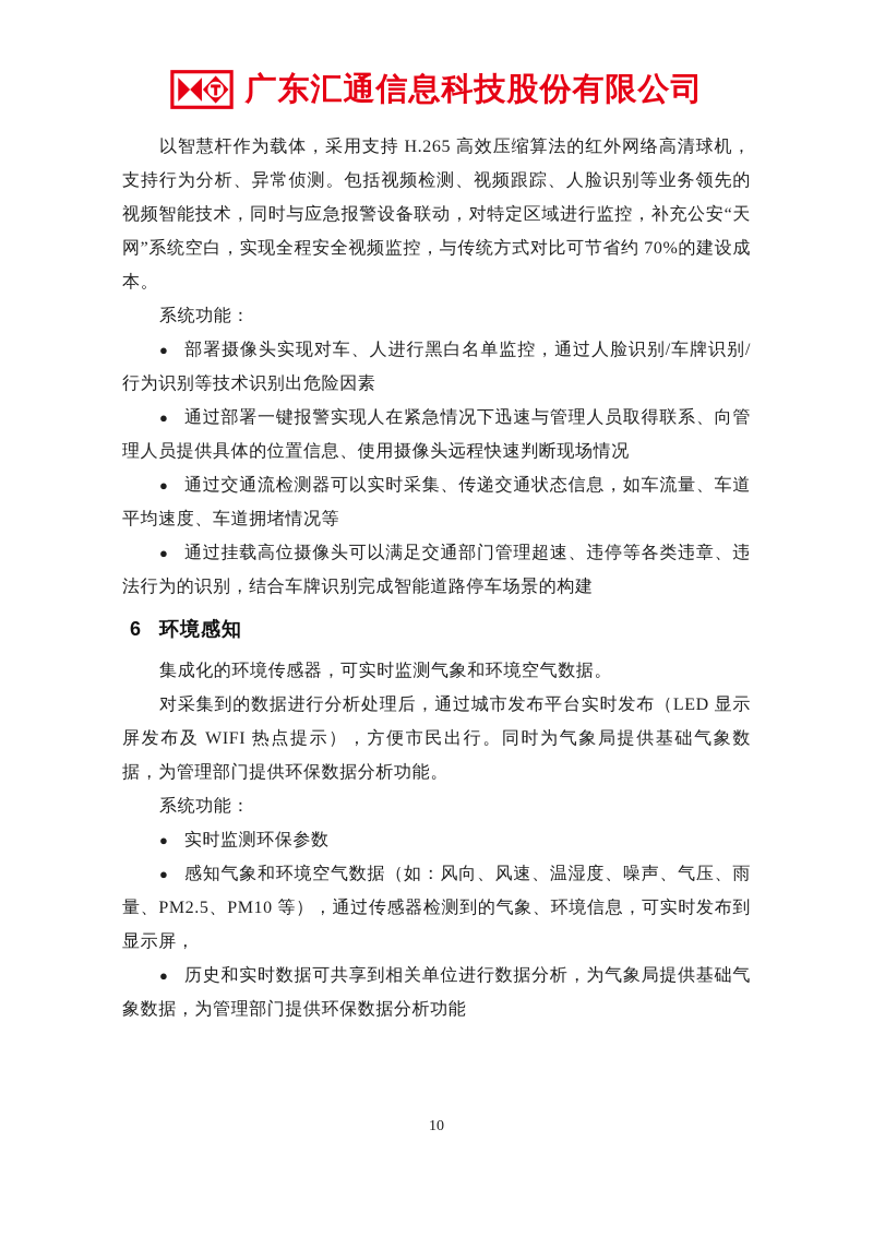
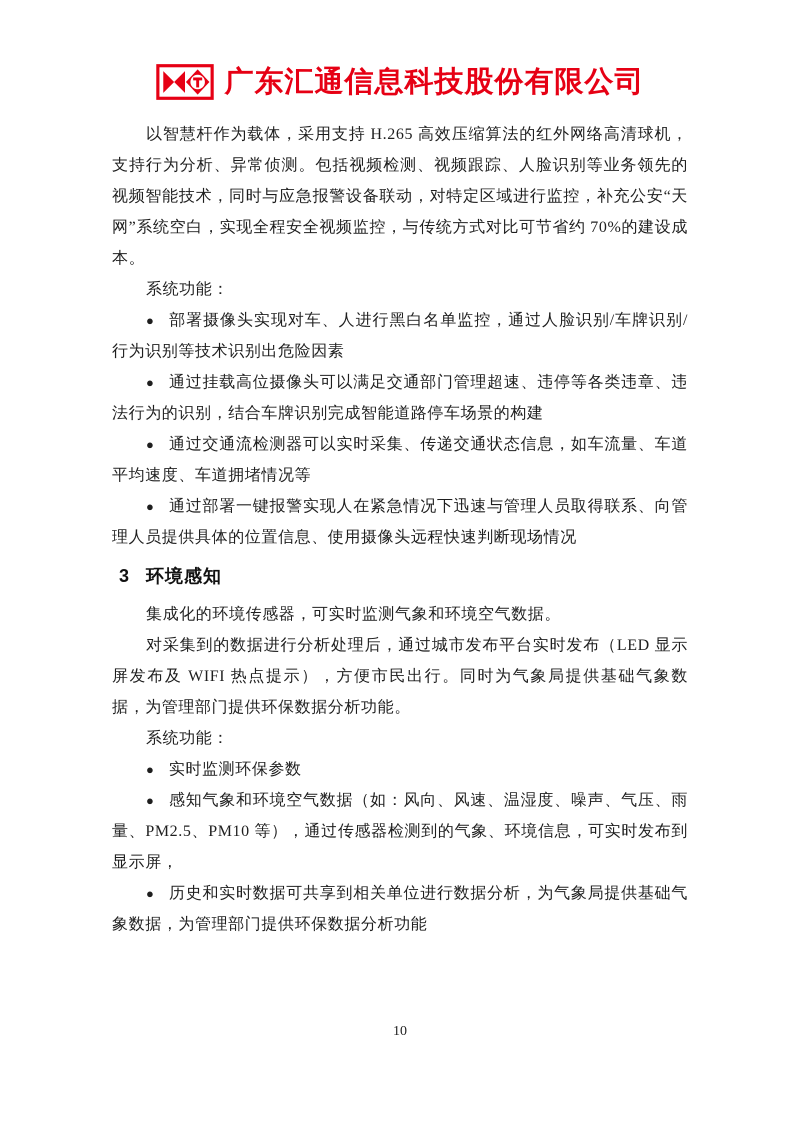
  广东汇通信息科技股份有限公司
  以智慧杆作为载体，采用支持 H.265 高效压缩算法的红外网络高清球机，支持行为分析、异常侦测。包括视频检测、视频跟踪、人脸识别等业务领先的视频智能技术，同时与应急报警设备联动，对特定区域进行监控，补充公安“天网”系统空白，实现全程安全视频监控，与传统方式对比可节省约 70%的建设成本。
  系统功能：
  ● 部署摄像头实现对车、人进行黑白名单监控，通过人脸识别/车牌识别/行为识别等技术识别出危险因素
- ● 通过部署一键报警实现人在紧急情况下迅速与管理人员取得联系、向管理人员提供具体的位置信息、使用摄像头远程快速判断现场情况
+ ● 通过挂载高位摄像头可以满足交通部门管理超速、违停等各类违章、违法行为的识别，结合车牌识别完成智能道路停车场景的构建
  ● 通过交通流检测器可以实时采集、传递交通状态信息，如车流量、车道平均速度、车道拥堵情况等
- ● 通过挂载高位摄像头可以满足交通部门管理超速、违停等各类违章、违法行为的识别，结合车牌识别完成智能道路停车场景的构建
+ ● 通过部署一键报警实现人在紧急情况下迅速与管理人员取得联系、向管理人员提供具体的位置信息、使用摄像头远程快速判断现场情况
- 6 环境感知
+ 3 环境感知
  集成化的环境传感器，可实时监测气象和环境空气数据。
  对采集到的数据进行分析处理后，通过城市发布平台实时发布（LED 显示屏发布及 WIFI 热点提示），方便市民出行。同时为气象局提供基础气象数据，为管理部门提供环保数据分析功能。
  系统功能：
  ● 实时监测环保参数
  ● 感知气象和环境空气数据（如：风向、风速、温湿度、噪声、气压、雨量、PM2.5、PM10 等），通过传感器检测到的气象、环境信息，可实时发布到显示屏，
  ● 历史和实时数据可共享到相关单位进行数据分析，为气象局提供基础气象数据，为管理部门提供环保数据分析功能
  10
